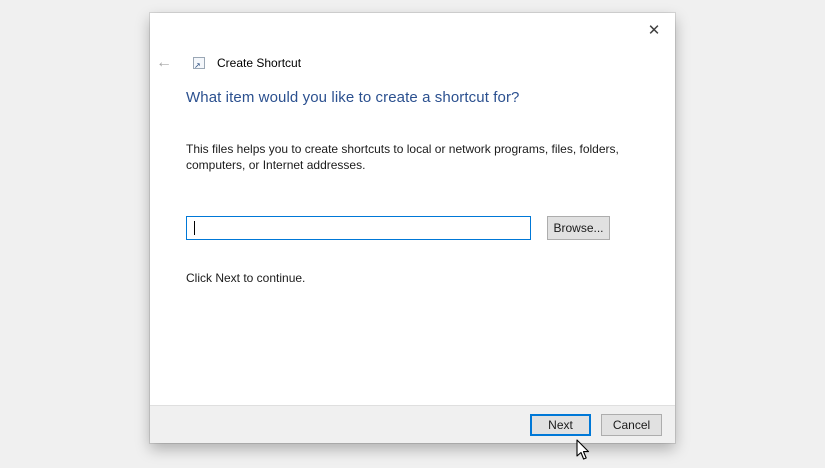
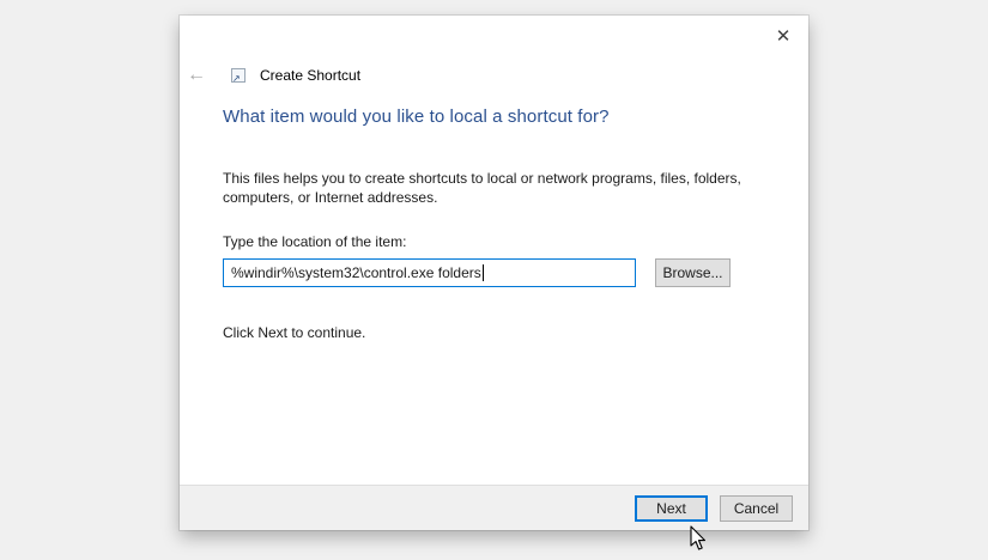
  ✕
  ←
  ↗
  Create Shortcut
- What item would you like to create a shortcut for?
+ What item would you like to local a shortcut for?
  This files helps you to create shortcuts to local or network programs, files, folders, computers, or Internet addresses.
+ Type the location of the item:
+ %windir%\system32\control.exe folders
  Browse...
  Click Next to continue.
  Next
  Cancel
